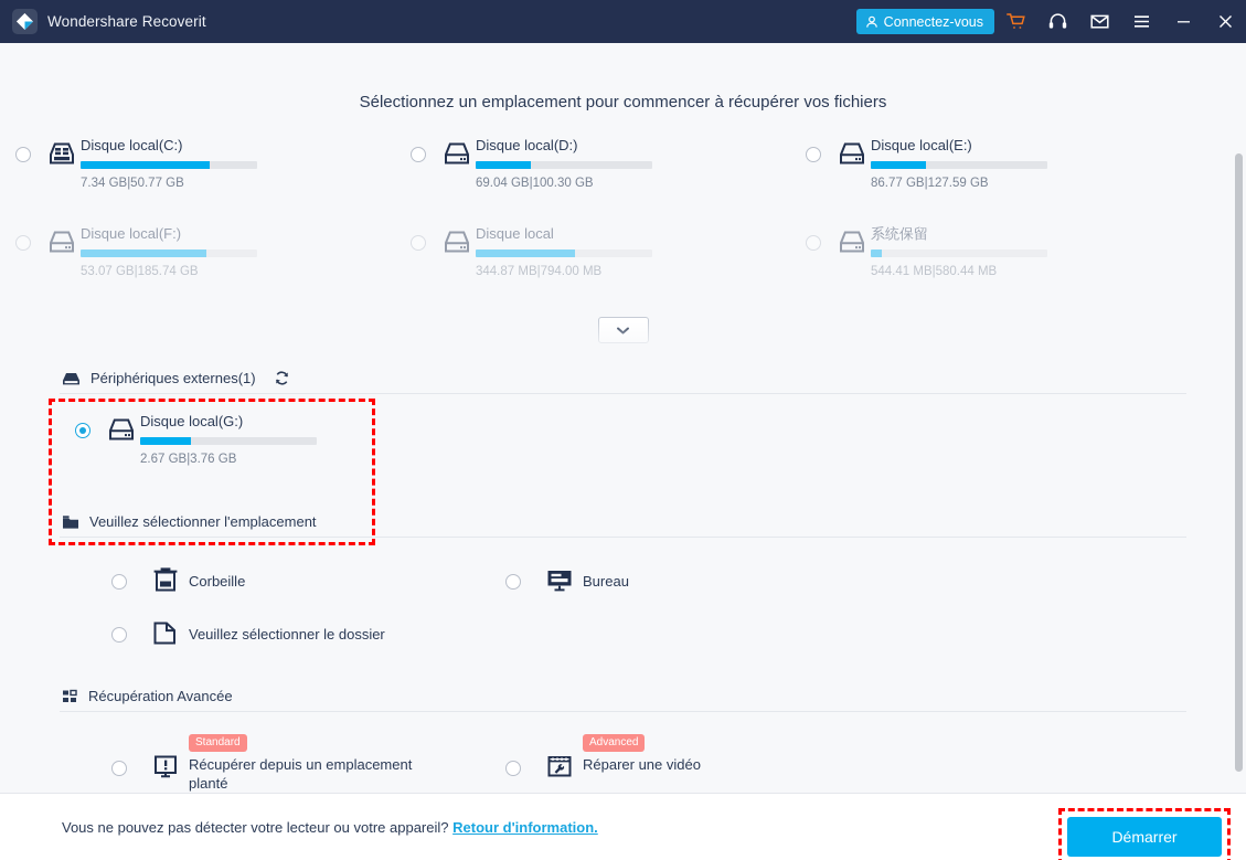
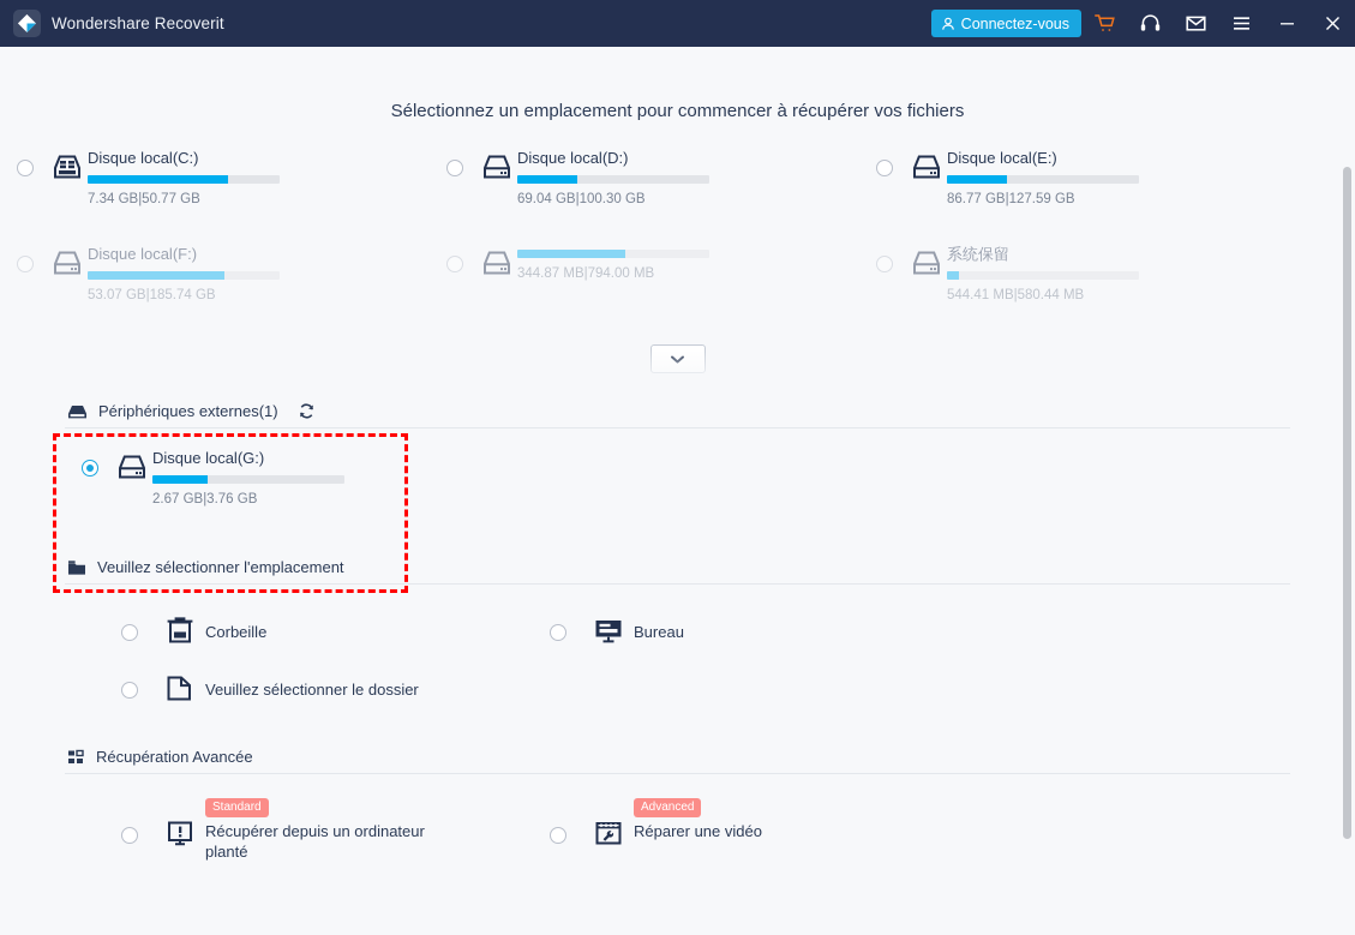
  Wondershare Recoverit
  Connectez-vous
  Sélectionnez un emplacement pour commencer à récupérer vos fichiers
  Disque local(C:)
  7.34 GB|50.77 GB
  Disque local(D:)
  69.04 GB|100.30 GB
  Disque local(E:)
  86.77 GB|127.59 GB
  Disque local(F:)
  53.07 GB|185.74 GB
- Disque local
  344.87 MB|794.00 MB
  系统保留
  544.41 MB|580.44 MB
  Périphériques externes(1)
  Disque local(G:)
  2.67 GB|3.76 GB
  Veuillez sélectionner l'emplacement
  Corbeille
  Bureau
  Veuillez sélectionner le dossier
  Récupération Avancée
  Standard
- Récupérer depuis un emplacement planté
+ Récupérer depuis un ordinateur planté
  Advanced
  Réparer une vidéo
- Vous ne pouvez pas détecter votre lecteur ou votre appareil? Retour d'information.
- Démarrer
